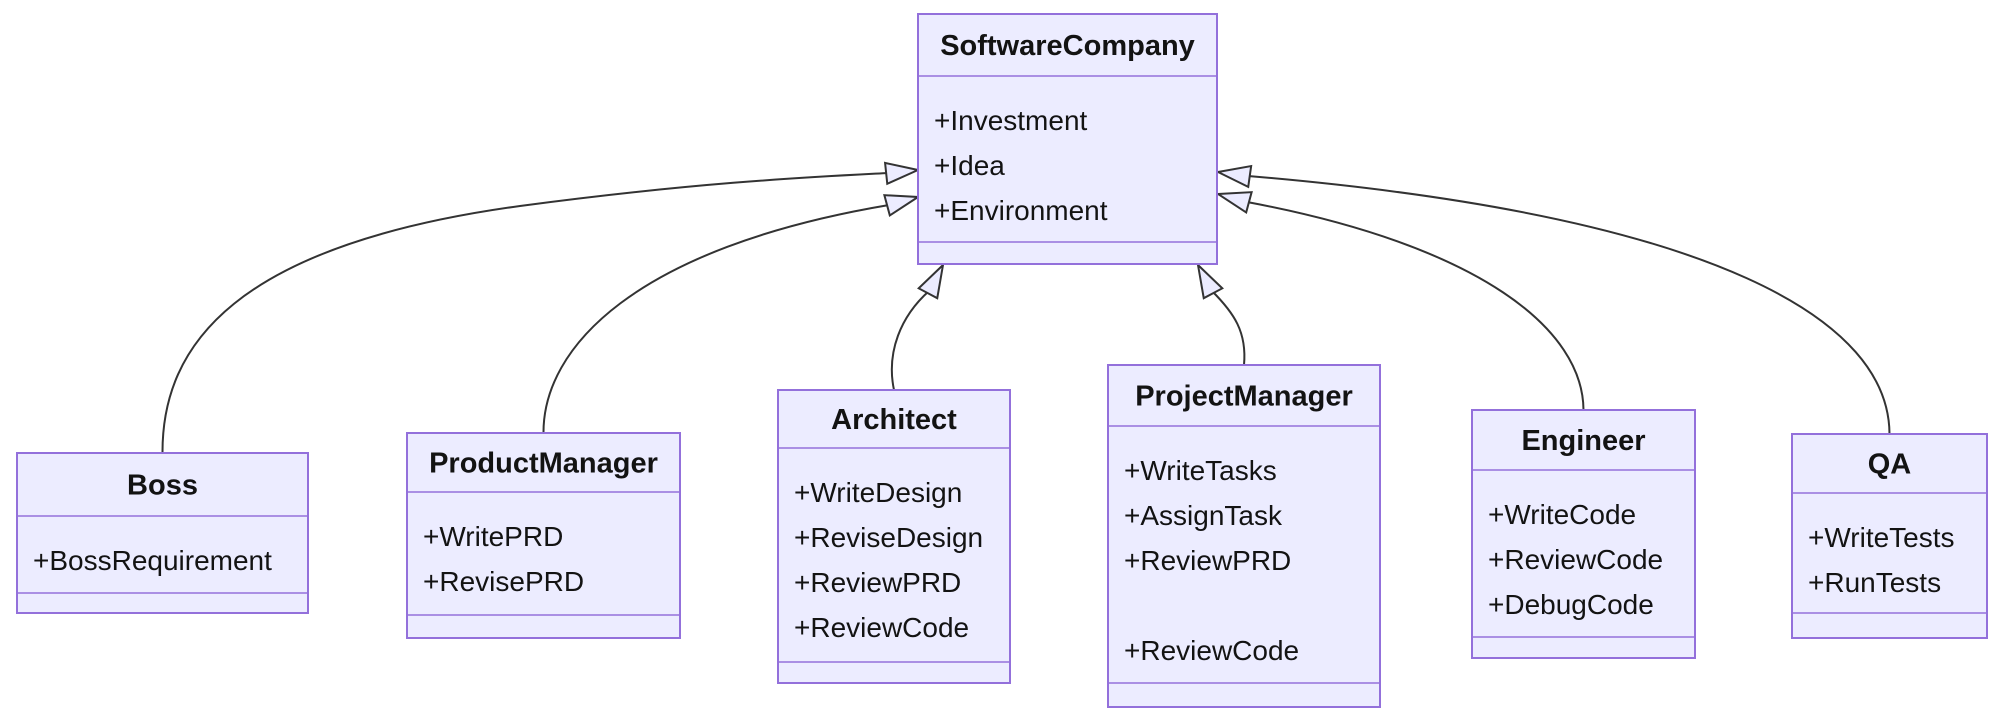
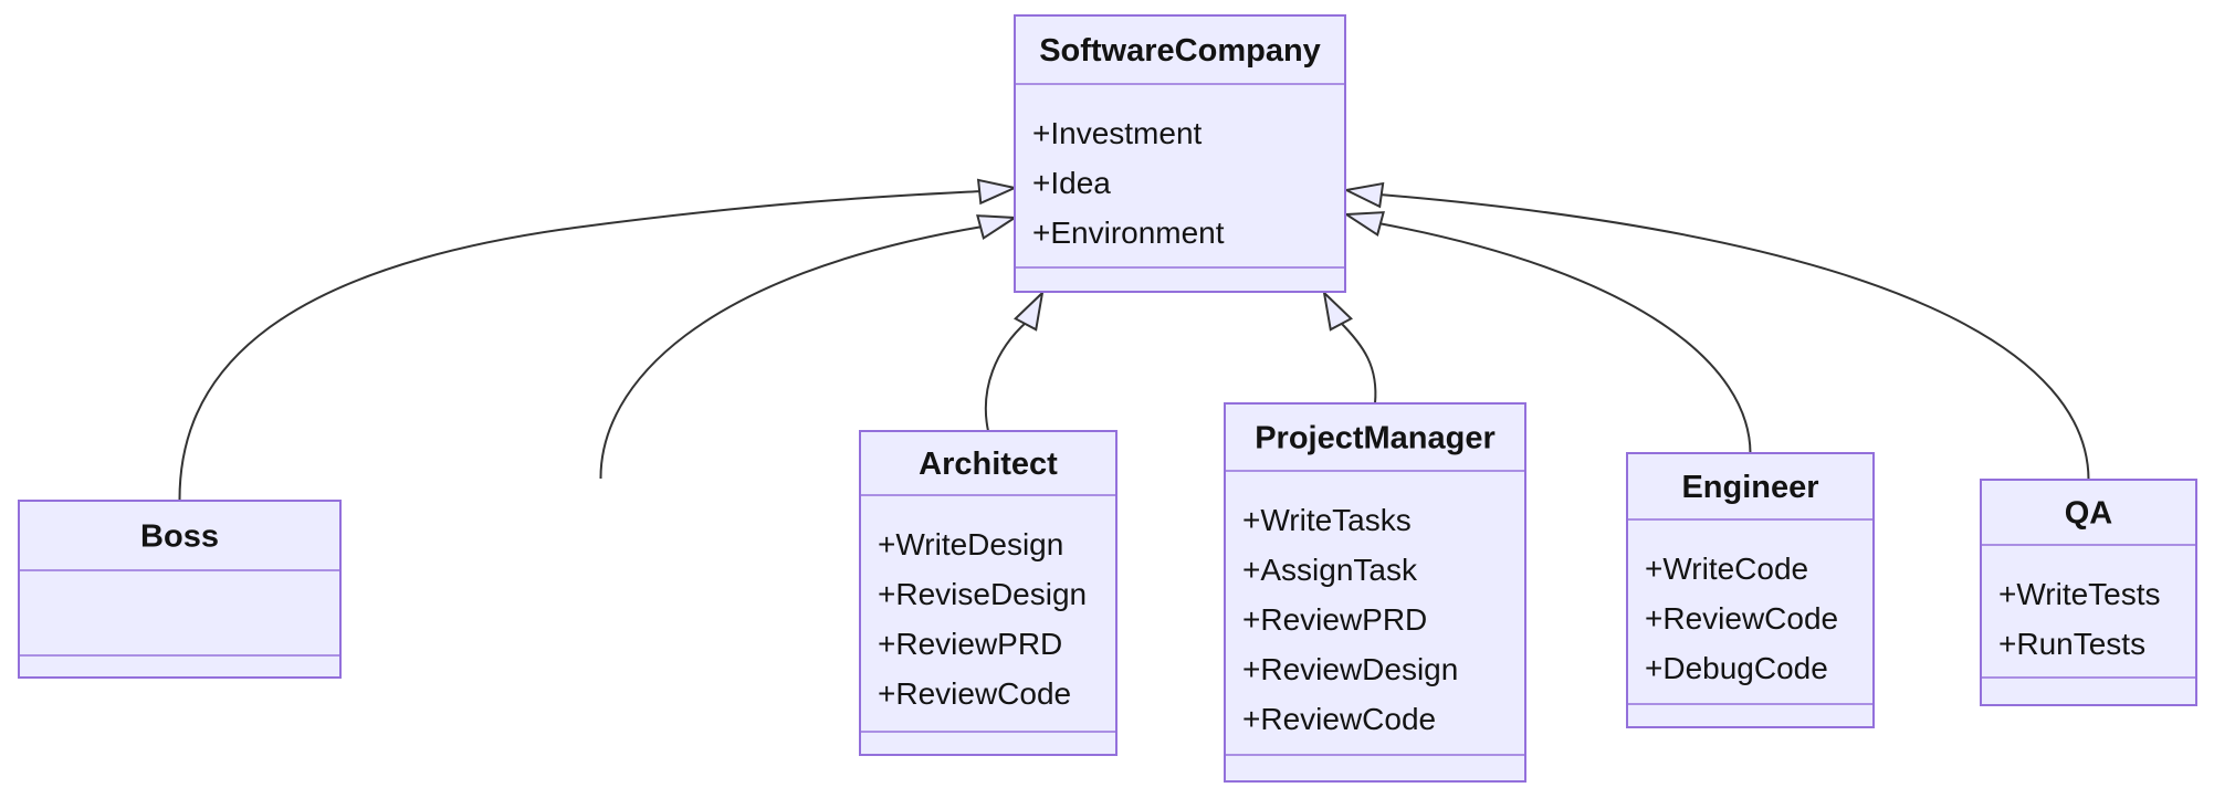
  SoftwareCompany
  +Investment
  +Idea
  +Environment
  Boss
- +BossRequirement
- ProductManager
- +WritePRD
- +RevisePRD
  Architect
  +WriteDesign
  +ReviseDesign
  +ReviewPRD
  +ReviewCode
  ProjectManager
  +WriteTasks
  +AssignTask
  +ReviewPRD
+ +ReviewDesign
  +ReviewCode
  Engineer
  +WriteCode
  +ReviewCode
  +DebugCode
  QA
  +WriteTests
  +RunTests
